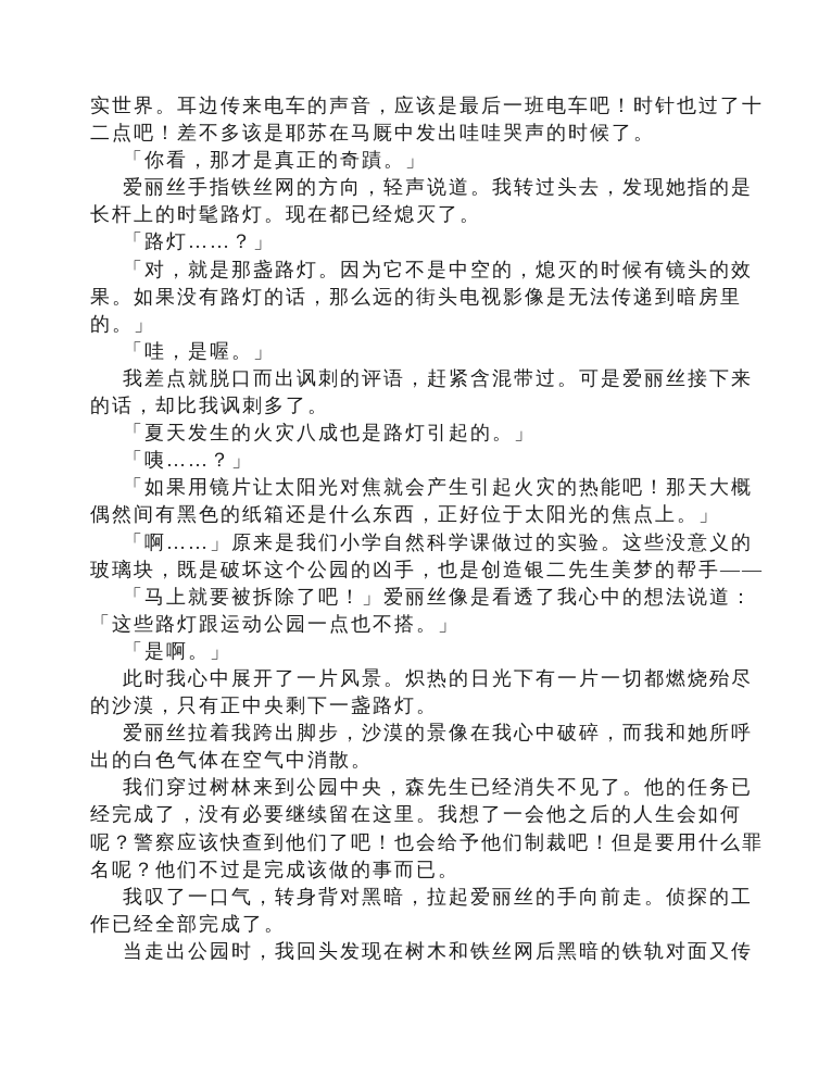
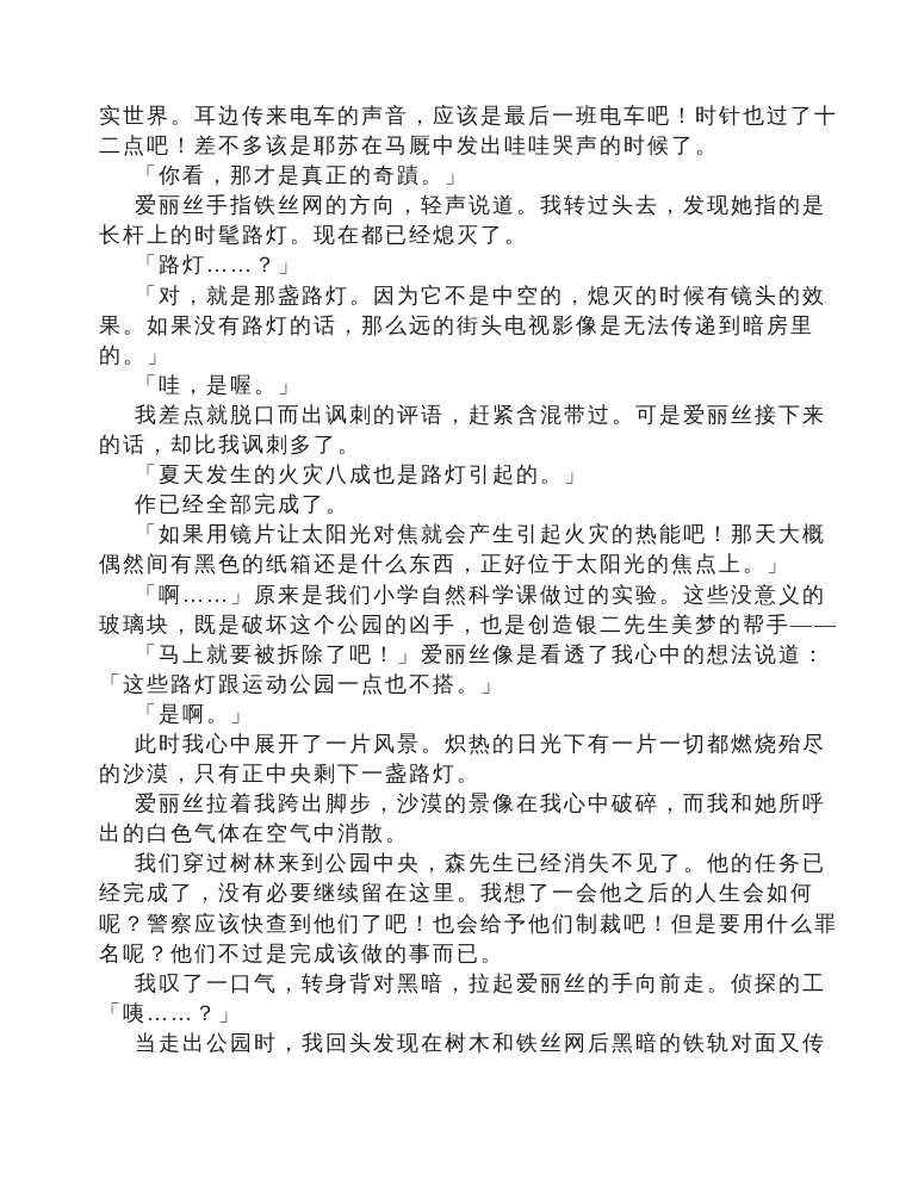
  实世界。耳边传来电车的声音，应该是最后一班电车吧！时针也过了十
  二点吧！差不多该是耶苏在马厩中发出哇哇哭声的时候了。
  「你看，那才是真正的奇蹟。」
  爱丽丝手指铁丝网的方向，轻声说道。我转过头去，发现她指的是
  长杆上的时髦路灯。现在都已经熄灭了。
  「路灯……？」
  「对，就是那盏路灯。因为它不是中空的，熄灭的时候有镜头的效
  果。如果没有路灯的话，那么远的街头电视影像是无法传递到暗房里
  的。」
  「哇，是喔。」
  我差点就脱口而出讽刺的评语，赶紧含混带过。可是爱丽丝接下来
  的话，却比我讽刺多了。
  「夏天发生的火灾八成也是路灯引起的。」
- 「咦……？」
+ 作已经全部完成了。
  「如果用镜片让太阳光对焦就会产生引起火灾的热能吧！那天大概
  偶然间有黑色的纸箱还是什么东西，正好位于太阳光的焦点上。」
  「啊……」原来是我们小学自然科学课做过的实验。这些没意义的
  玻璃块，既是破坏这个公园的凶手，也是创造银二先生美梦的帮手——
  「马上就要被拆除了吧！」爱丽丝像是看透了我心中的想法说道：
  「这些路灯跟运动公园一点也不搭。」
  「是啊。」
  此时我心中展开了一片风景。炽热的日光下有一片一切都燃烧殆尽
  的沙漠，只有正中央剩下一盏路灯。
  爱丽丝拉着我跨出脚步，沙漠的景像在我心中破碎，而我和她所呼
  出的白色气体在空气中消散。
  我们穿过树林来到公园中央，森先生已经消失不见了。他的任务已
  经完成了，没有必要继续留在这里。我想了一会他之后的人生会如何
  呢？警察应该快查到他们了吧！也会给予他们制裁吧！但是要用什么罪
  名呢？他们不过是完成该做的事而已。
  我叹了一口气，转身背对黑暗，拉起爱丽丝的手向前走。侦探的工
- 作已经全部完成了。
+ 「咦……？」
  当走出公园时，我回头发现在树木和铁丝网后黑暗的铁轨对面又传
